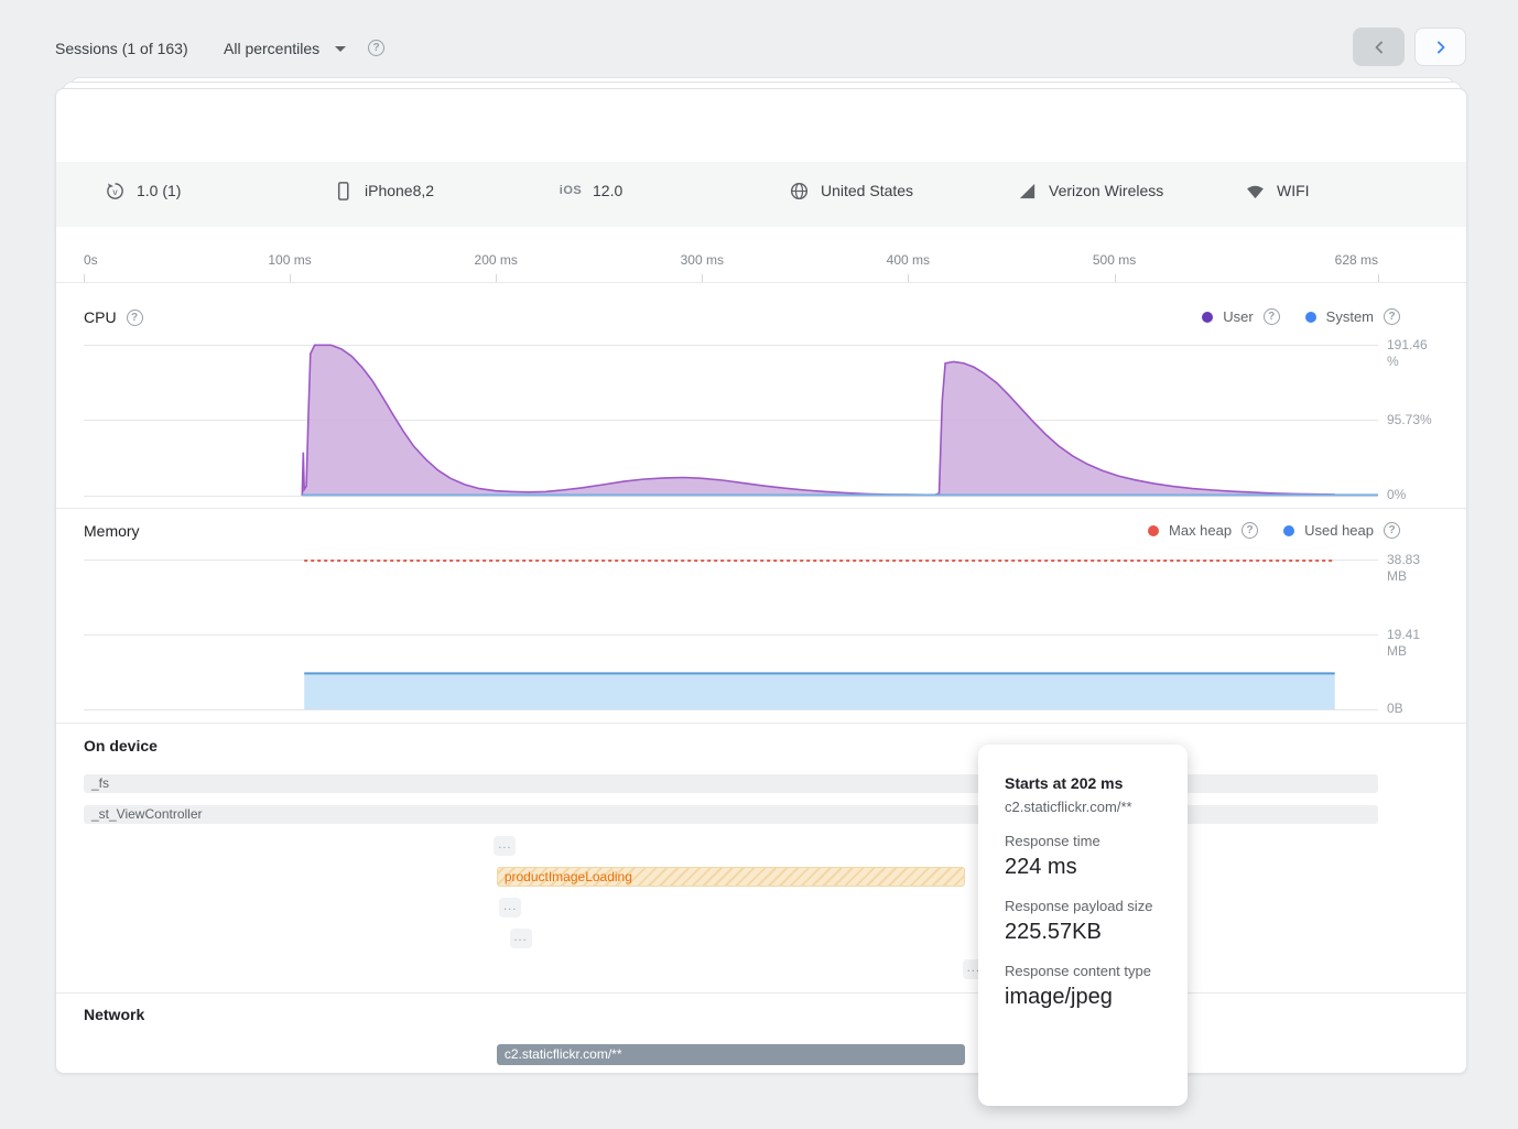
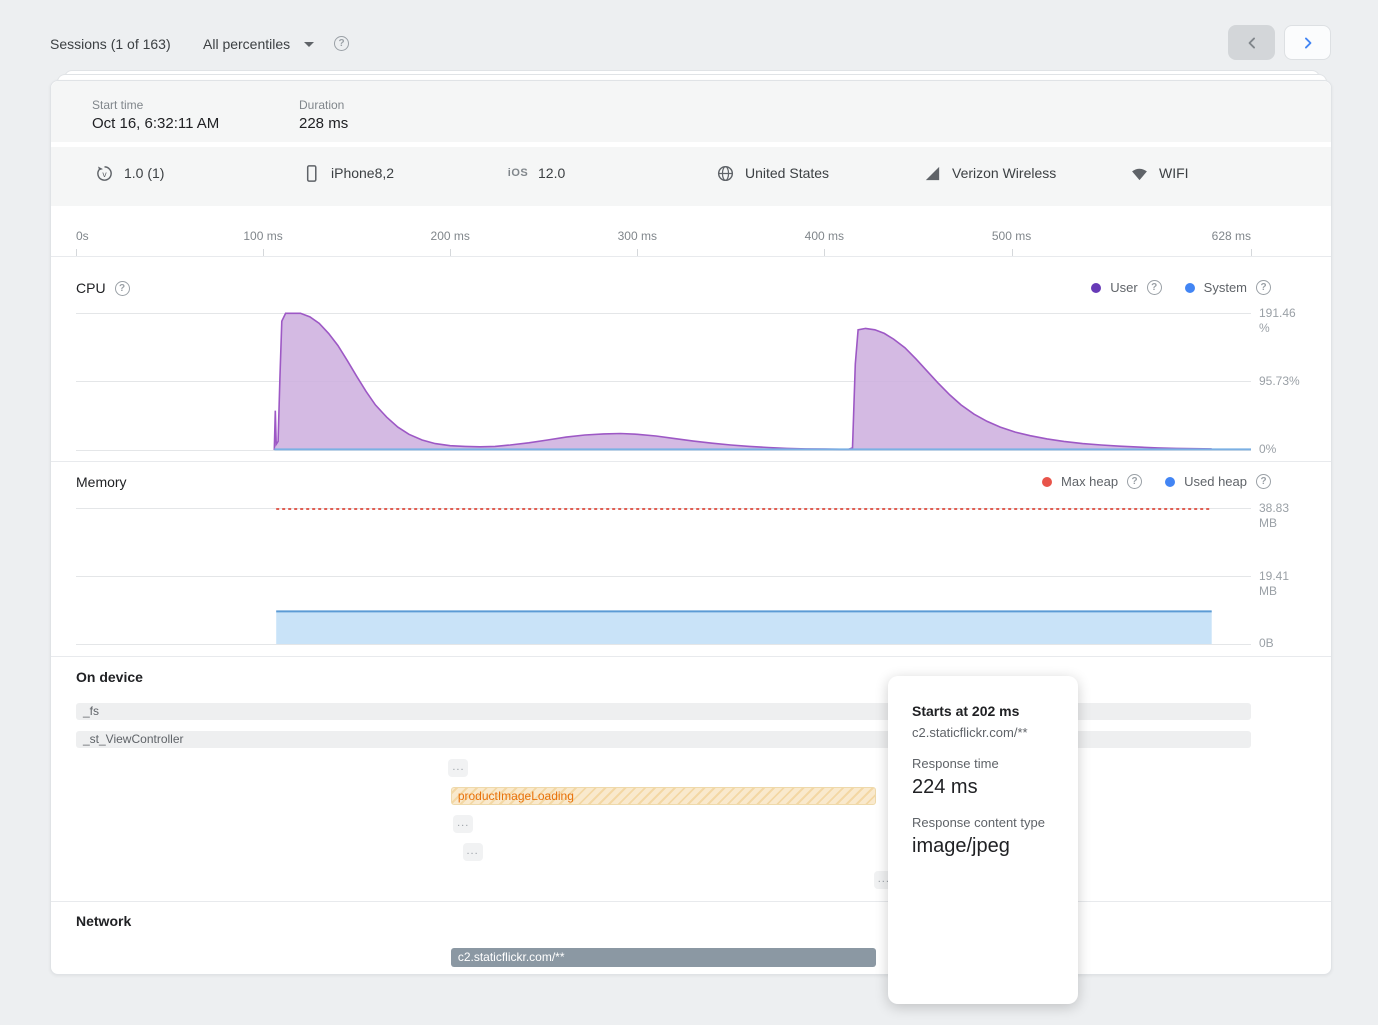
  Sessions (1 of 163)
  All percentiles
+ Start time
+ Oct 16, 6:32:11 AM
+ Duration
+ 228 ms
  v
  1.0 (1)
  iPhone8,2
  iOS
  12.0
  United States
  Verizon Wireless
  WIFI
  0s
  100 ms
  200 ms
  300 ms
  400 ms
  500 ms
  628 ms
  CPU
  User
  System
  191.46 %
  95.73%
  0%
  Memory
  Max heap
  Used heap
  38.83 MB
  19.41 MB
  0B
  On device
  _fs
  _st_ViewController
  ...
  productImageLoading
  ...
  ...
  Network
  c2.staticflickr.com/**
  Starts at 202 ms
  c2.staticflickr.com/**
  Response time
  224 ms
- Response payload size
- 225.57KB
  Response content type
  image/jpeg
